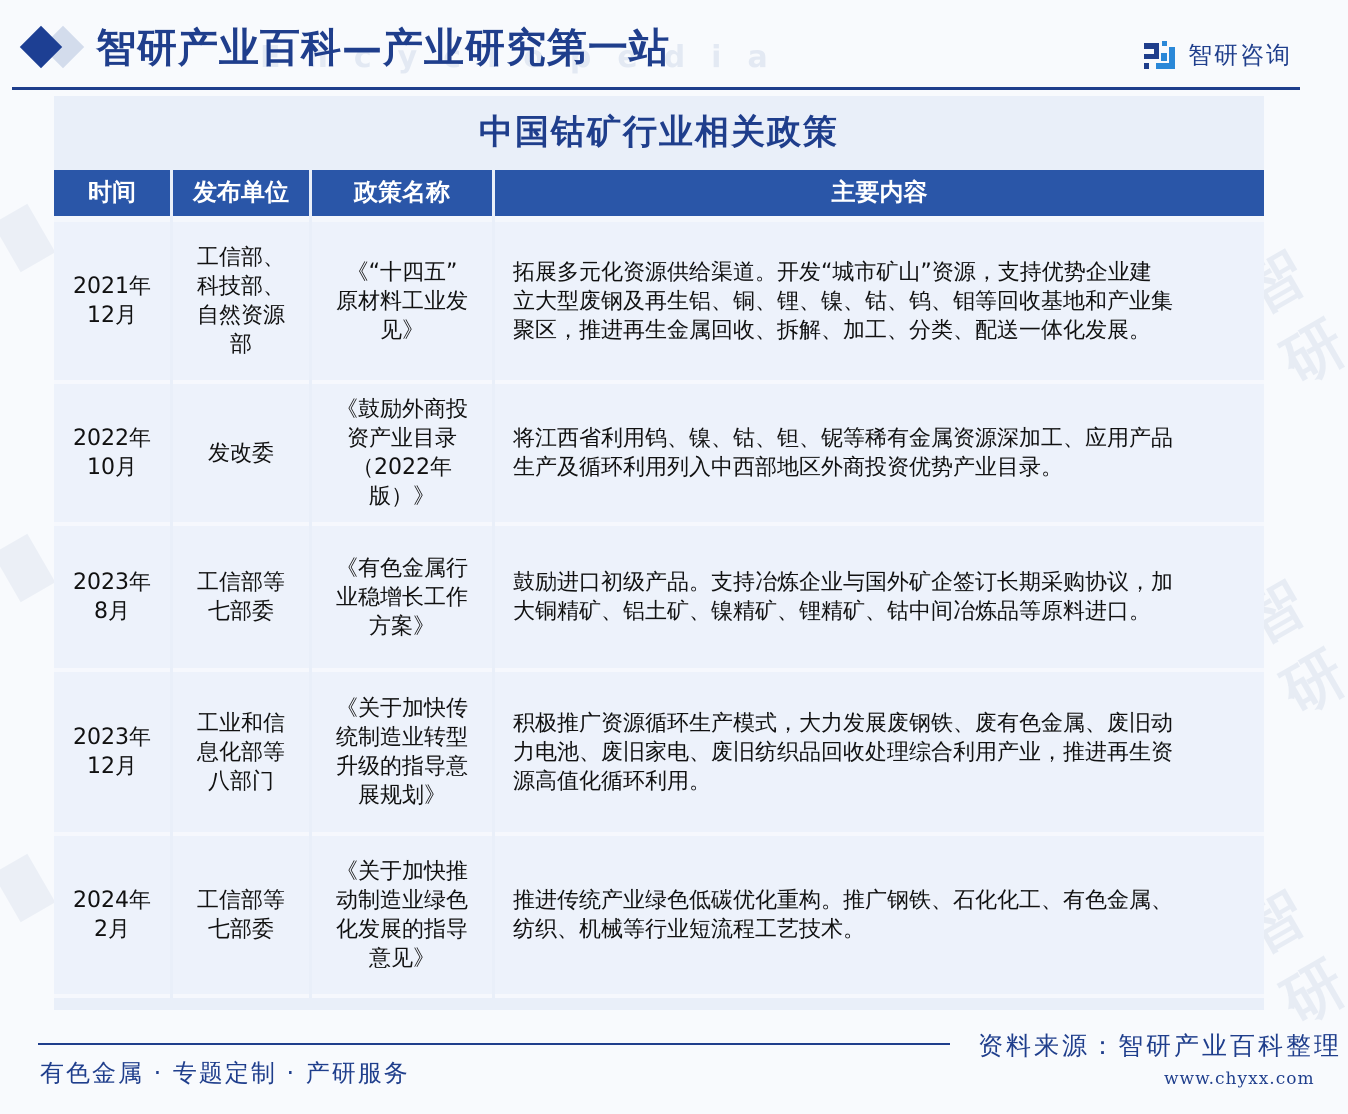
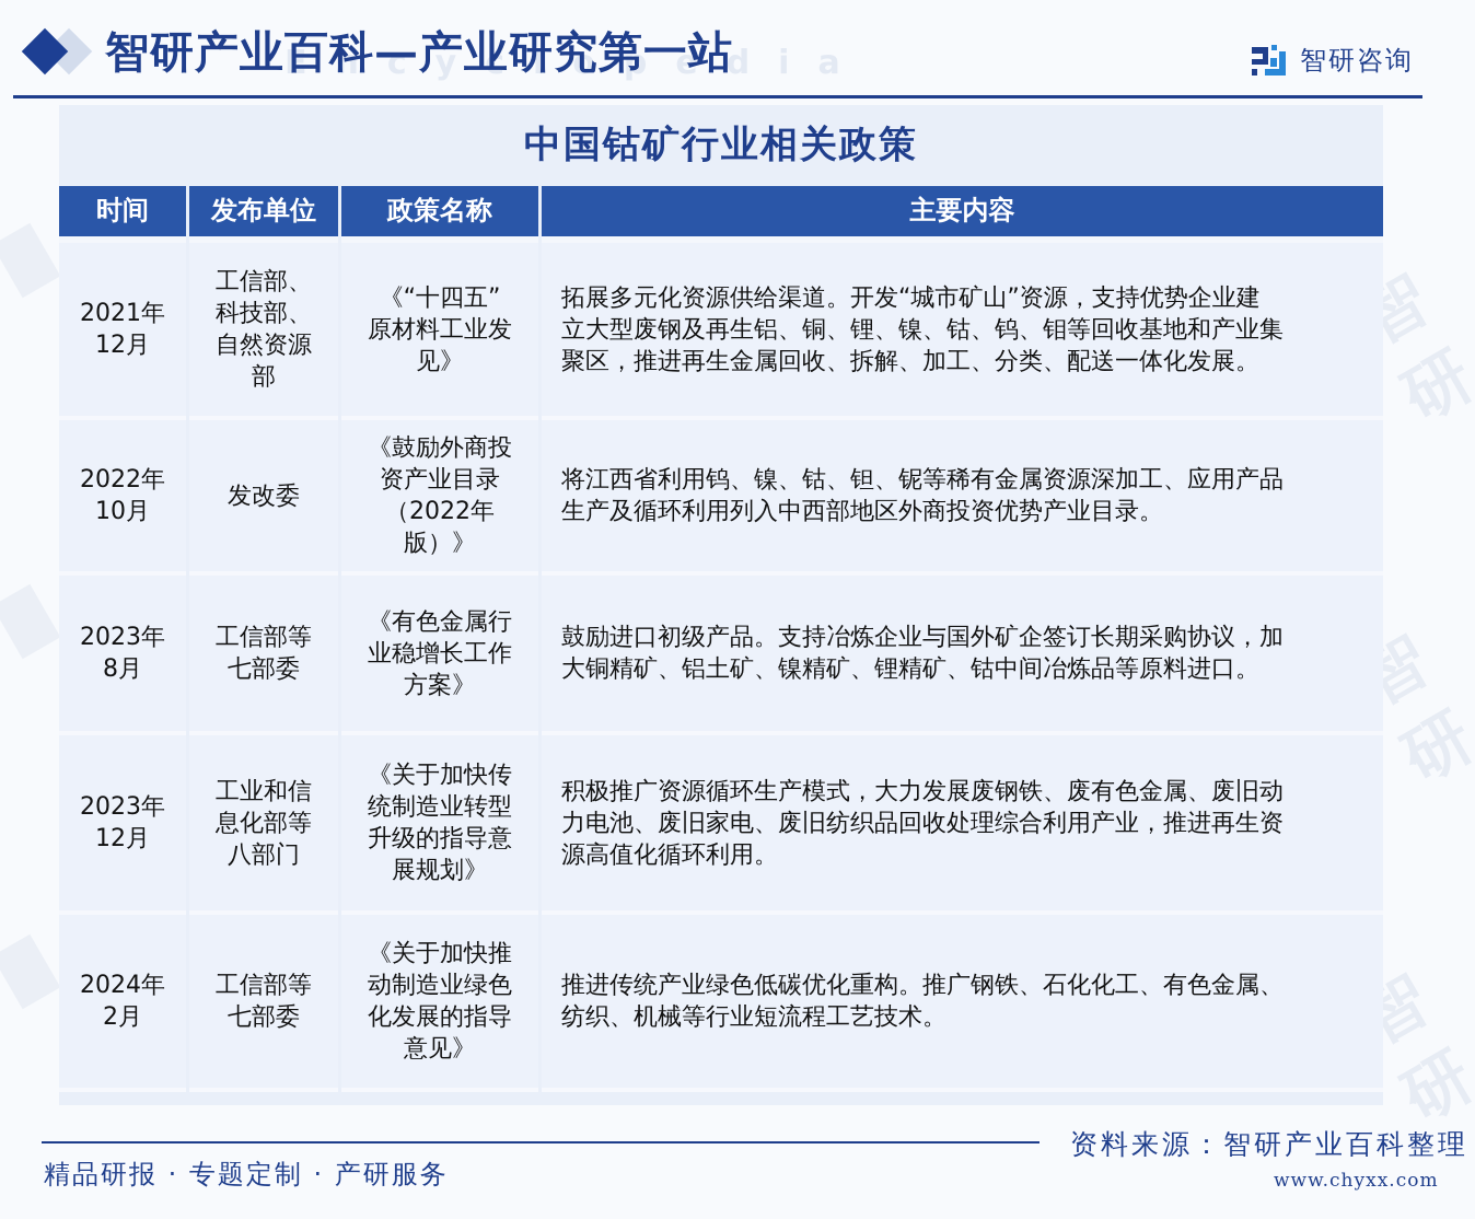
  Encyclopedia
  智研产业百科—产业研究第一站
  智研咨询
  中国钴矿行业相关政策
  时间	发布单位	政策名称	主要内容
  2021年12月	工信部、科技部、自然资源部	《“十四五”原材料工业发见》	拓展多元化资源供给渠道。开发“城市矿山”资源，支持优势企业建立大型废钢及再生铝、铜、锂、镍、钴、钨、钼等回收基地和产业集聚区，推进再生金属回收、拆解、加工、分类、配送一体化发展。
  2022年10月	发改委	《鼓励外商投资产业目录（2022年版）》	将江西省利用钨、镍、钴、钽、铌等稀有金属资源深加工、应用产品生产及循环利用列入中西部地区外商投资优势产业目录。
  2023年8月	工信部等七部委	《有色金属行业稳增长工作方案》	鼓励进口初级产品。支持冶炼企业与国外矿企签订长期采购协议，加大铜精矿、铝土矿、镍精矿、锂精矿、钴中间冶炼品等原料进口。
  2023年12月	工业和信息化部等八部门	《关于加快传统制造业转型升级的指导意展规划》	积极推广资源循环生产模式，大力发展废钢铁、废有色金属、废旧动力电池、废旧家电、废旧纺织品回收处理综合利用产业，推进再生资源高值化循环利用。
  2024年2月	工信部等七部委	《关于加快推动制造业绿色化发展的指导意见》	推进传统产业绿色低碳优化重构。推广钢铁、石化化工、有色金属、纺织、机械等行业短流程工艺技术。
- 有色金属 · 专题定制 · 产研服务
+ 精品研报 · 专题定制 · 产研服务
  资料来源：智研产业百科整理
  www.chyxx.com
